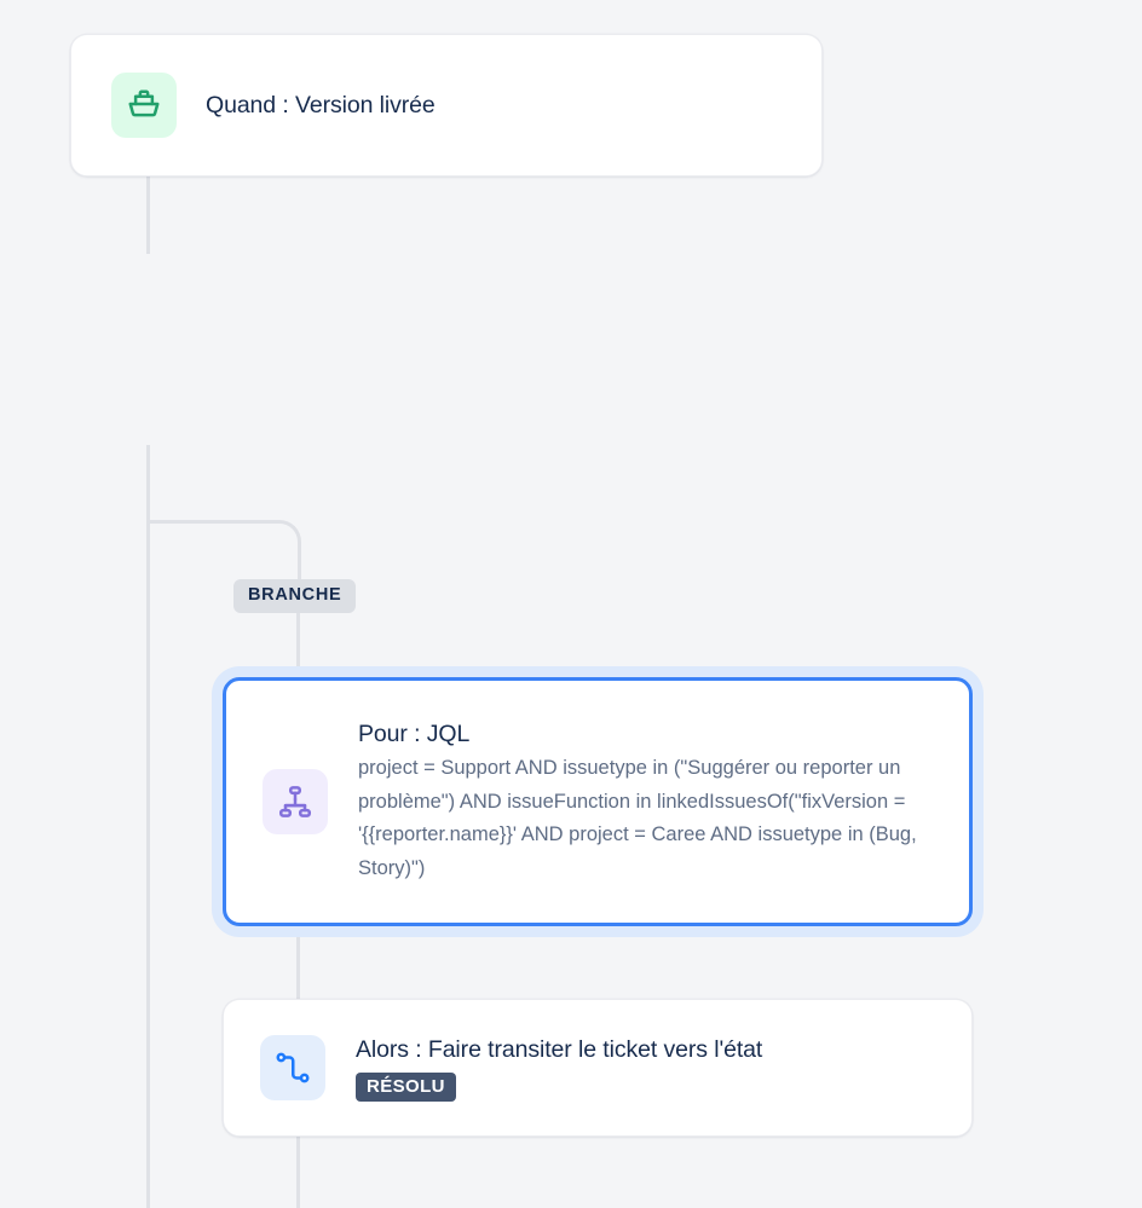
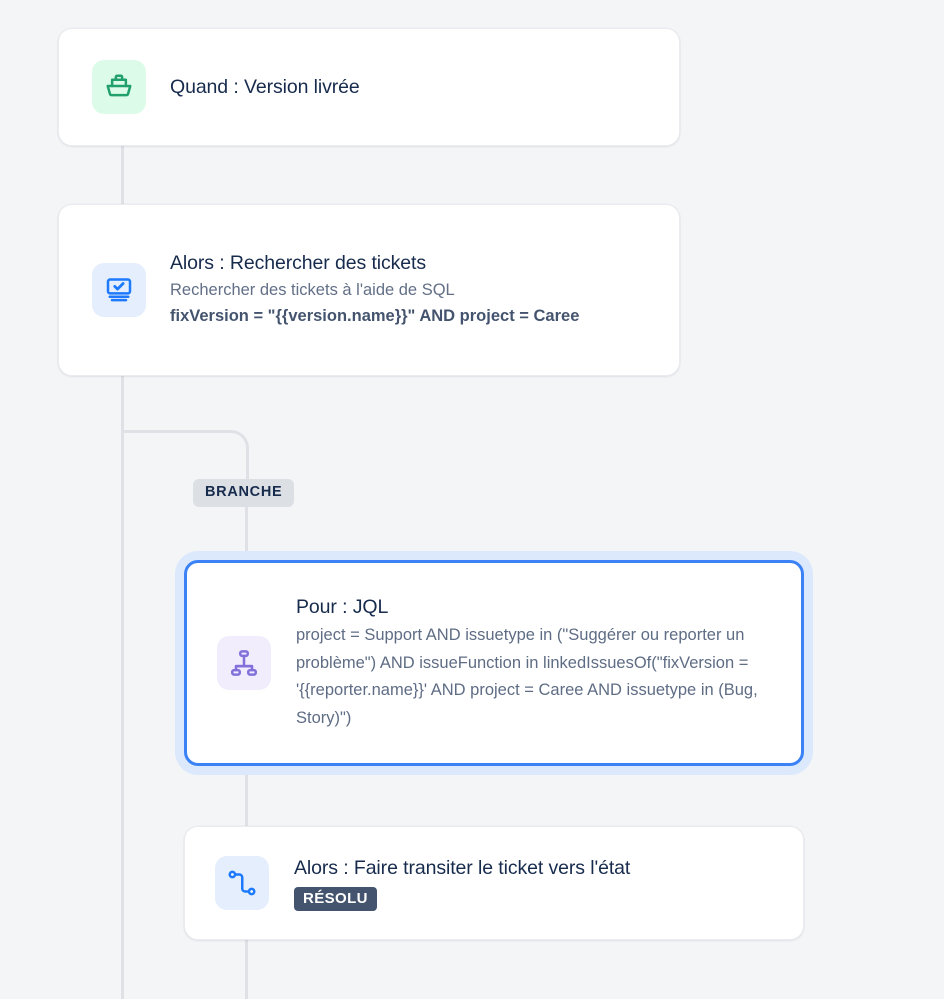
  BRANCHE
  Quand : Version livrée
+ Alors : Rechercher des tickets
+ Rechercher des tickets à l'aide de SQL
+ fixVersion = "{{version.name}}" AND project = Caree
  Pour : JQL
  project = Support AND issuetype in ("Suggérer ou reporter un problème") AND issueFunction in linkedIssuesOf("fixVersion = '{{reporter.name}}' AND project = Caree AND issuetype in (Bug, Story)")
  Alors : Faire transiter le ticket vers l'état
  RÉSOLU
